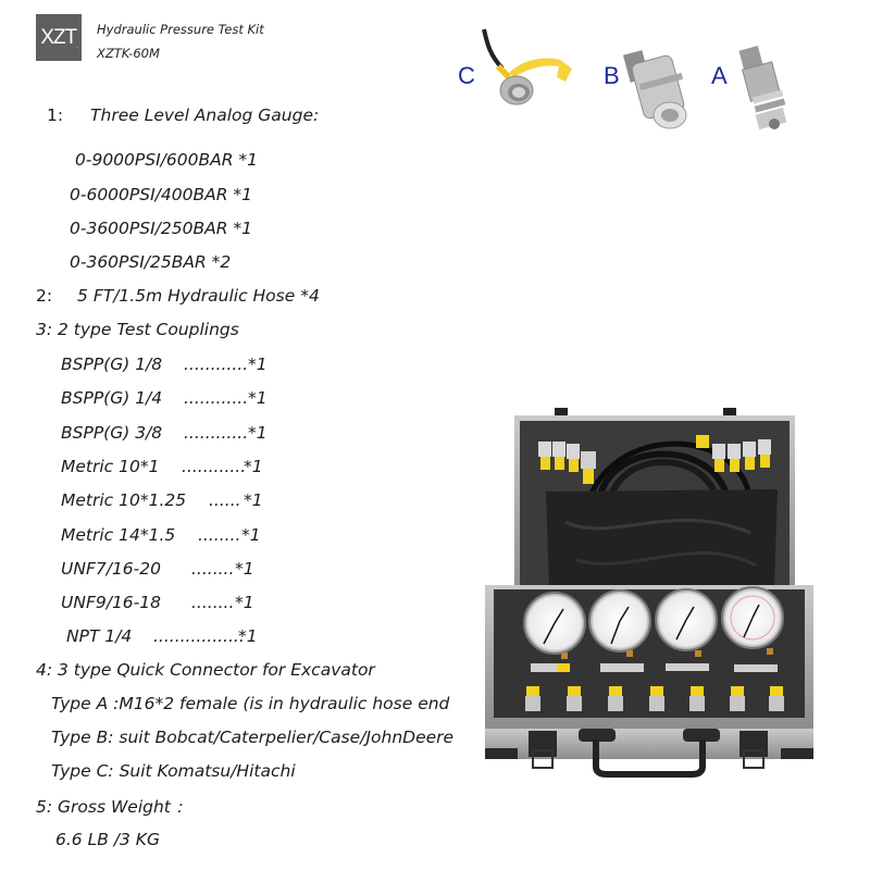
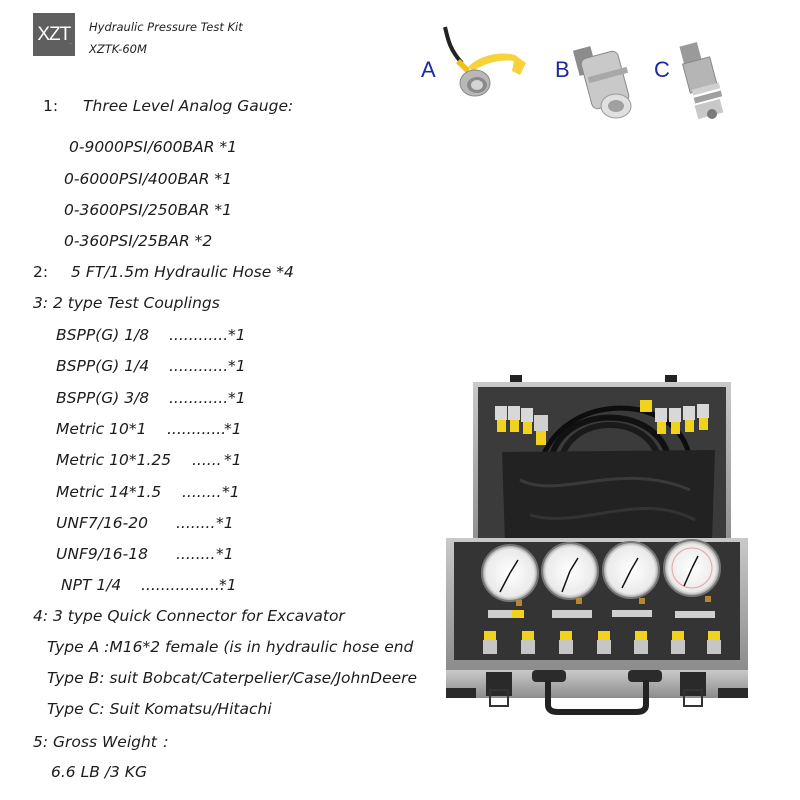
  XZT
  Hydraulic Pressure Test Kit
  XZTK-60M
- C
+ A
  B
- A
+ C
  1: Three Level Analog Gauge:
  0-9000PSI/600BAR *1
  0-6000PSI/400BAR *1
  0-3600PSI/250BAR *1
  0-360PSI/25BAR *2
  2: 5 FT/1.5m Hydraulic Hose *4
  3: 2 type Test Couplings
  BSPP(G) 1/8
  ............
  *1
  BSPP(G) 1/4
  ............
  *1
  BSPP(G) 3/8
  ............
  *1
  Metric 10*1
  ............
  *1
  Metric 10*1.25
  ......
  *1
  Metric 14*1.5
  ........
  *1
  UNF7/16-20
  ........
  *1
  UNF9/16-18
  ........
  *1
  NPT 1/4
  .................
  *1
  4: 3 type Quick Connector for Excavator
  Type A :M16*2 female (is in hydraulic hose end
  Type B: suit Bobcat/Caterpelier/Case/JohnDeere
  Type C: Suit Komatsu/Hitachi
  5: Gross Weight：
  6.6 LB /3 KG
